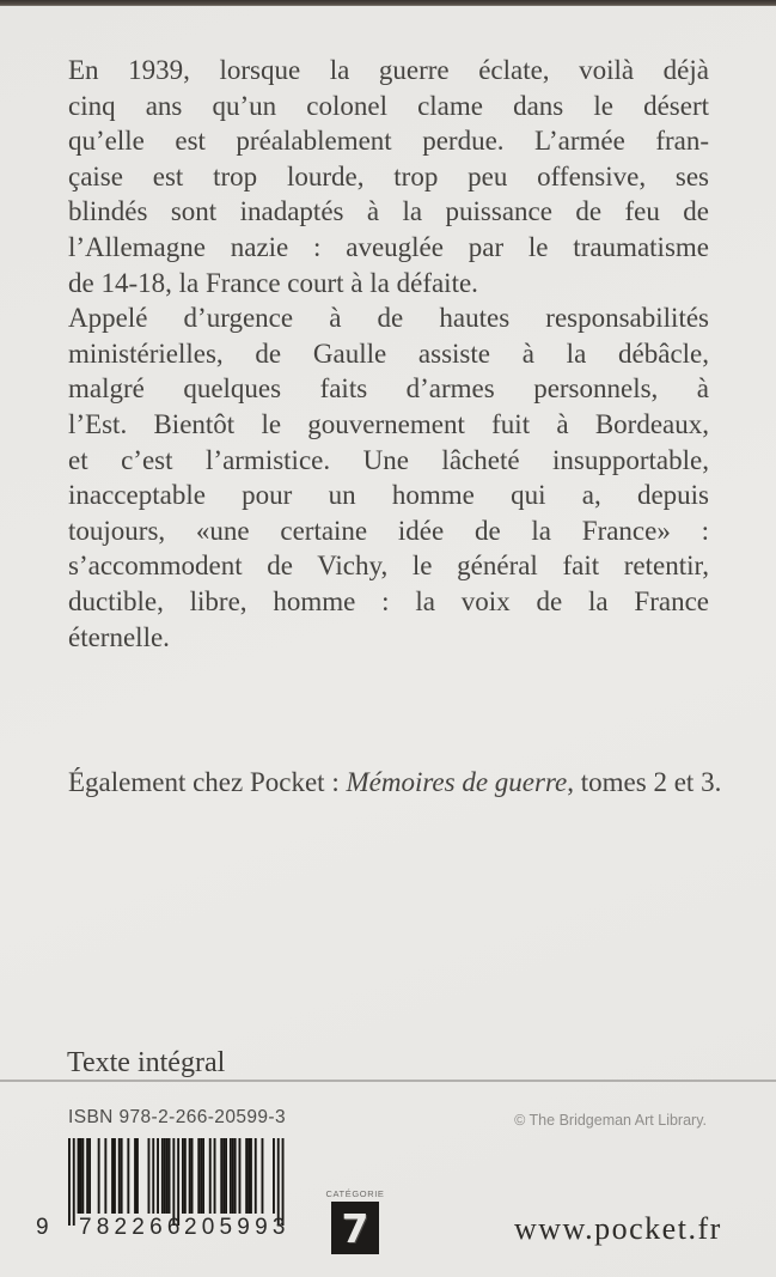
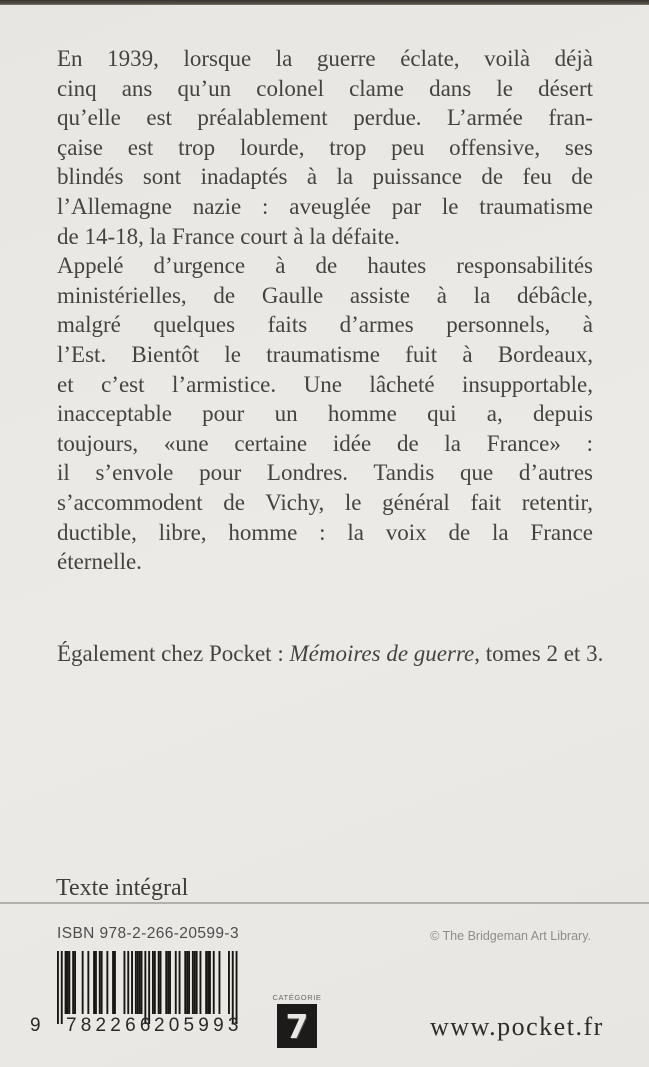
  En 1939, lorsque la guerre éclate, voilà déjà
  cinq ans qu’un colonel clame dans le désert
  qu’elle est préalablement perdue. L’armée fran-
  çaise est trop lourde, trop peu offensive, ses
  blindés sont inadaptés à la puissance de feu de
  l’Allemagne nazie : aveuglée par le traumatisme
  de 14-18, la France court à la défaite.
  Appelé d’urgence à de hautes responsabilités
  ministérielles, de Gaulle assiste à la débâcle,
  malgré quelques faits d’armes personnels, à
- l’Est. Bientôt le gouvernement fuit à Bordeaux,
+ l’Est. Bientôt le traumatisme fuit à Bordeaux,
  et c’est l’armistice. Une lâcheté insupportable,
  inacceptable pour un homme qui a, depuis
  toujours, «une certaine idée de la France» :
+ il s’envole pour Londres. Tandis que d’autres
  s’accommodent de Vichy, le général fait retentir,
  ductible, libre, homme : la voix de la France
  éternelle.
  Également chez Pocket : Mémoires de guerre, tomes 2 et 3.
  Texte intégral
  ISBN 978-2-266-20599-3
  © The Bridgeman Art Library.
  9
  782266
  205993
  CATÉGORIE
  7
  www.pocket.fr
